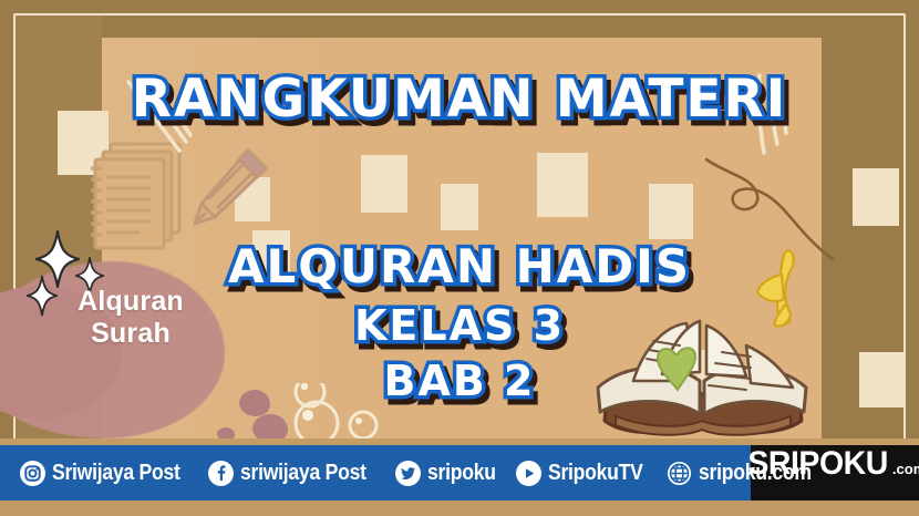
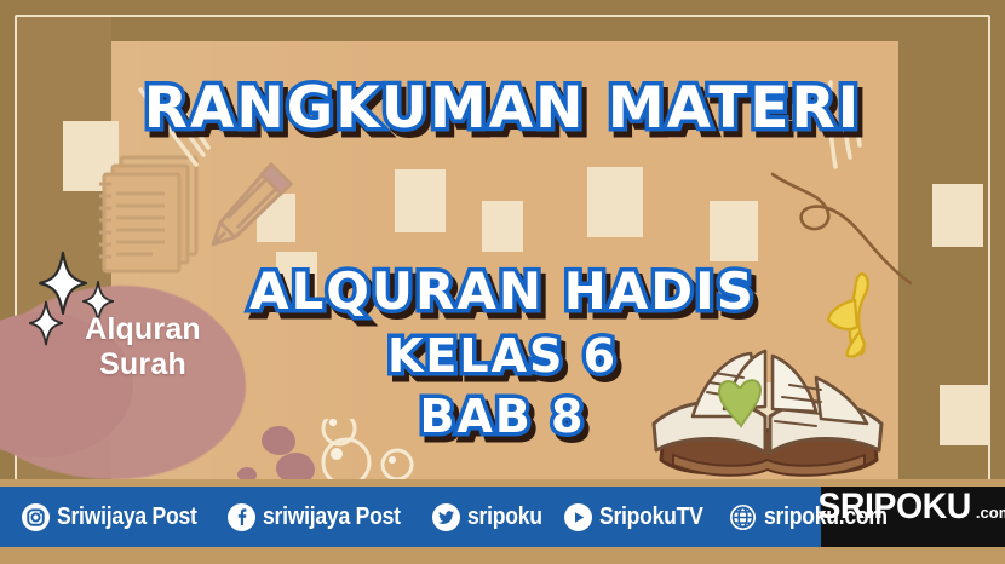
  RANGKUMAN MATERI
  ALQURAN HADIS
- KELAS 3
+ KELAS 6
- BAB 2
+ BAB 8
  Alquran
  Surah
  Sriwijaya Post
  sriwijaya Post
  sripoku
  SripokuTV
  sripoku.com
  SRIPOKU
  .co
